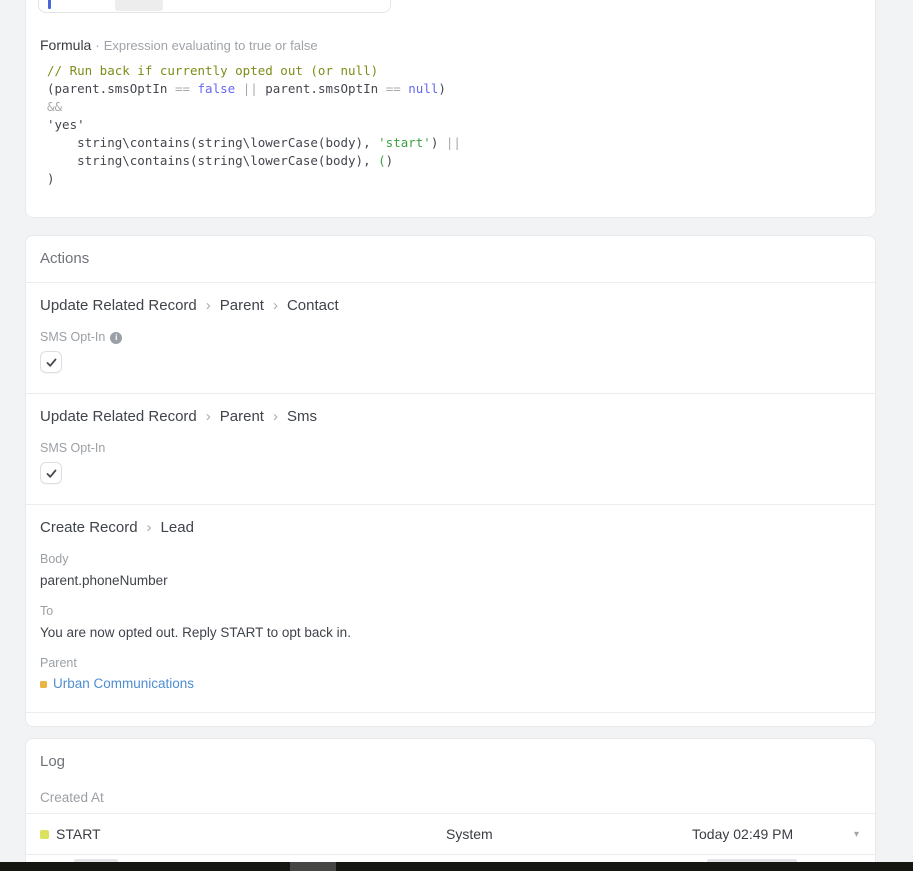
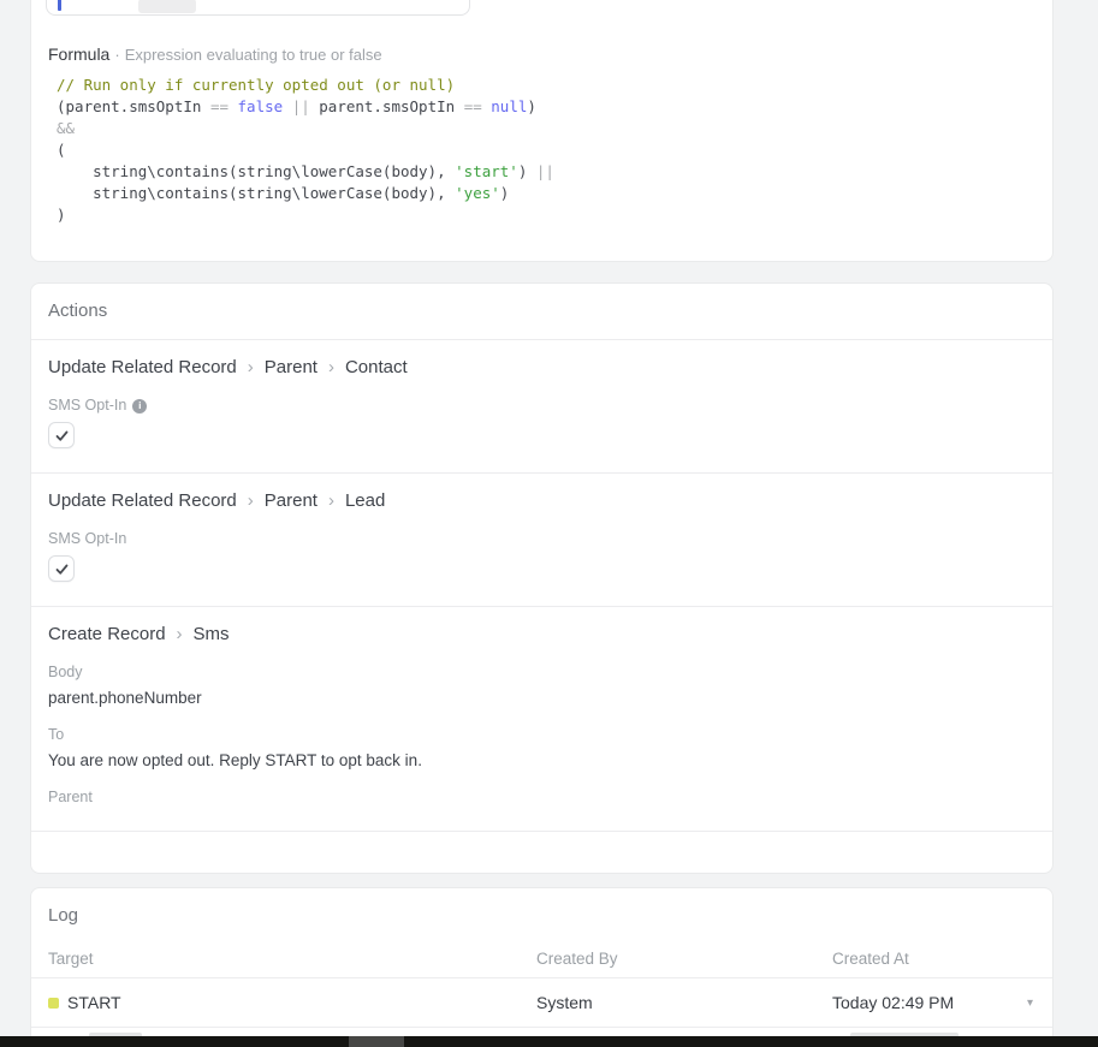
  Formula · Expression evaluating to true or false
- // Run back if currently opted out (or null)
+ // Run only if currently opted out (or null)
  (parent.smsOptIn == false || parent.smsOptIn == null)
  &&
- 'yes'
+ (
  string\contains(string\lowerCase(body), 'start') ||
- string\contains(string\lowerCase(body), ()
+ string\contains(string\lowerCase(body), 'yes')
  )
  Actions
  Update Related Record
  ›
  Parent
  ›
  Contact
  SMS Opt-In
  i
  Update Related Record
  ›
  Parent
  ›
- Sms
+ Lead
  SMS Opt-In
  Create Record
  ›
- Lead
+ Sms
  Body
  parent.phoneNumber
  To
  You are now opted out. Reply START to opt back in.
  Parent
- Urban Communications
  Log
+ Target
+ Created By
  Created At
  START
  System
  Today 02:49 PM
  ▾
